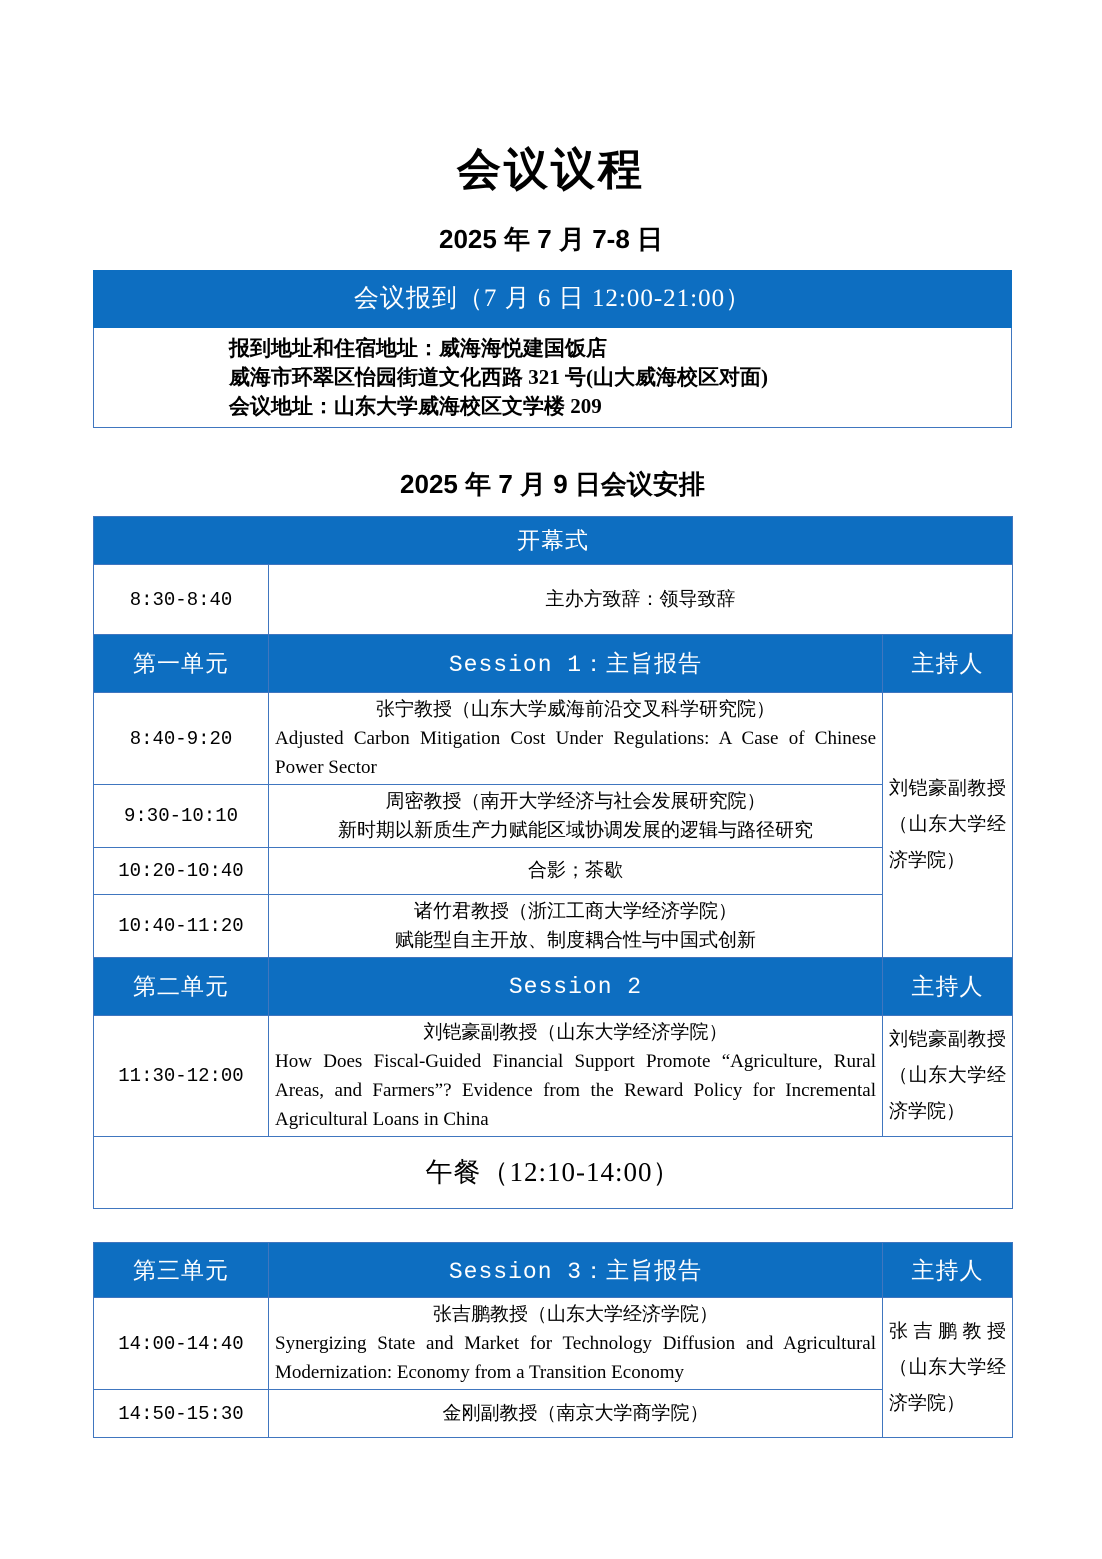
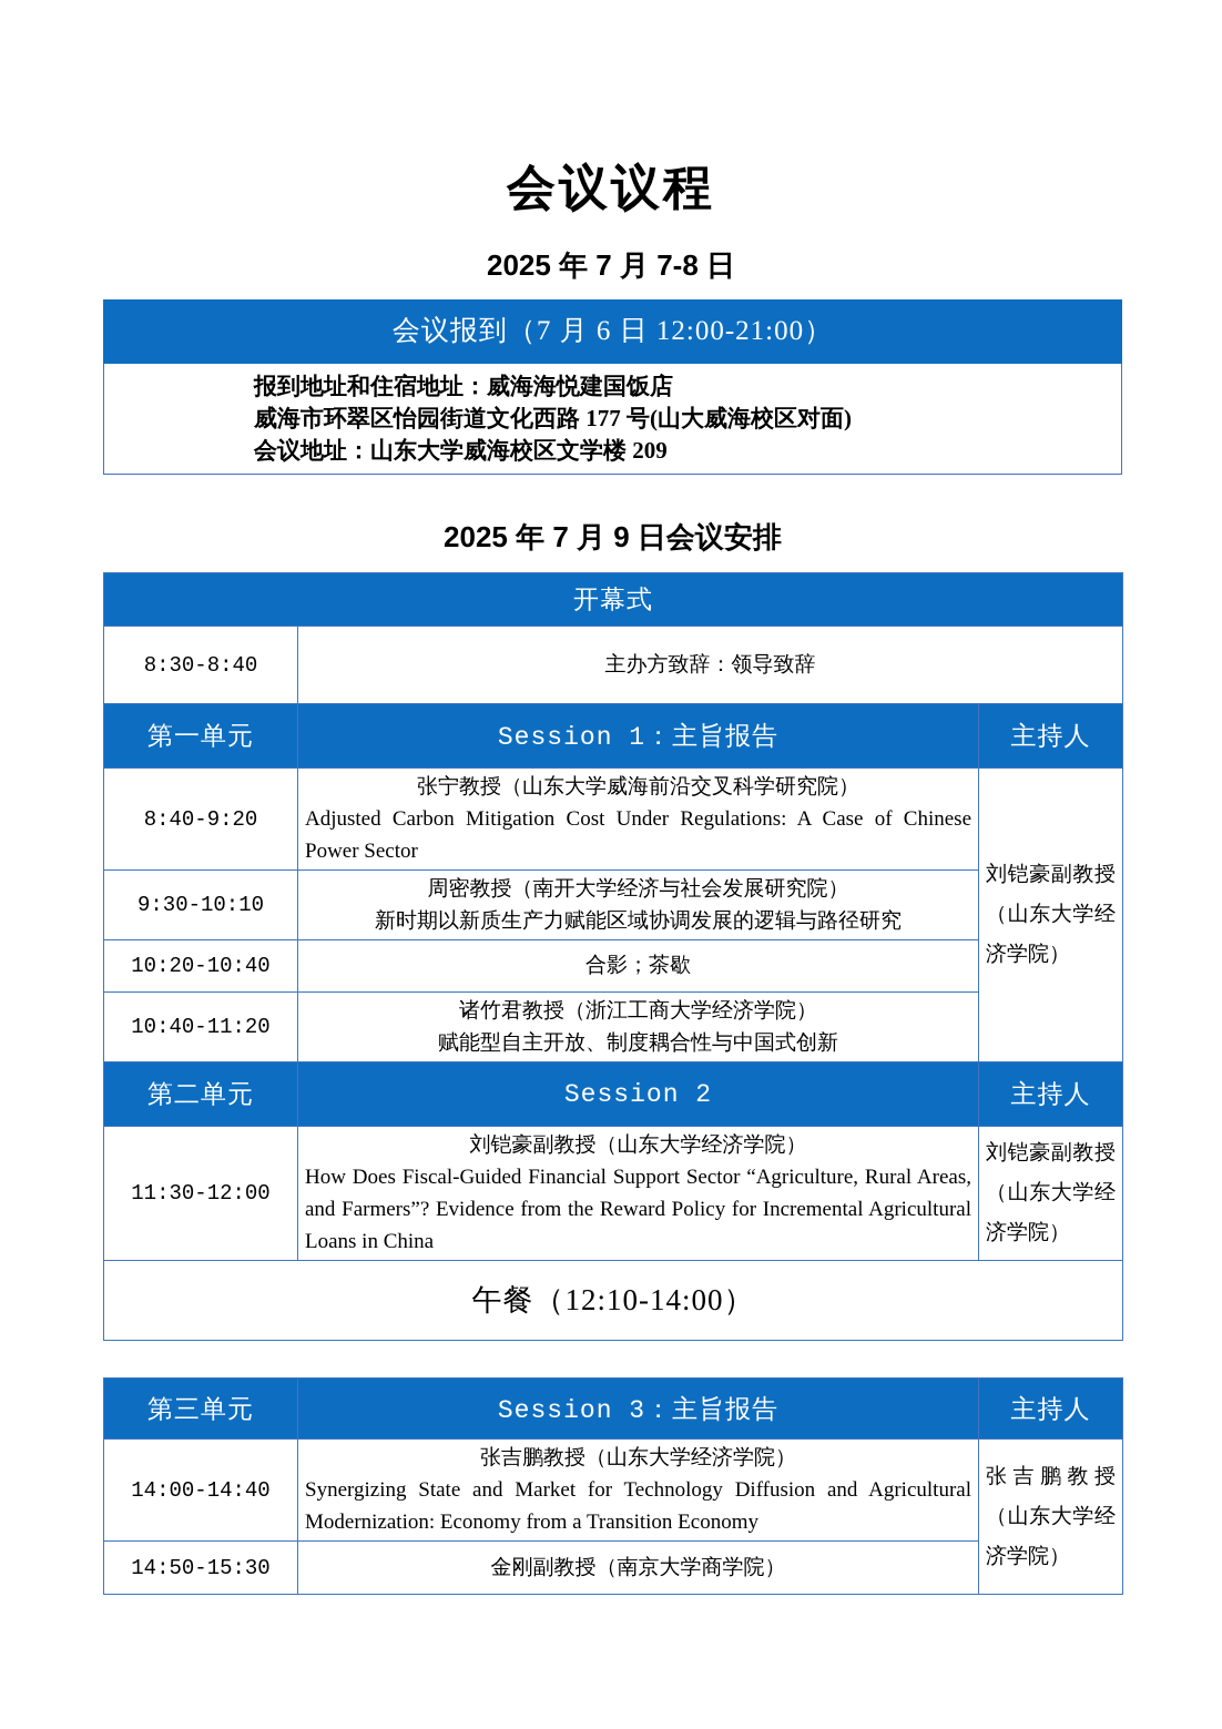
  会议议程
  2025 年 7 月 7-8 日
  会议报到（7 月 6 日 12:00-21:00）
  报到地址和住宿地址：威海海悦建国饭店
- 威海市环翠区怡园街道文化西路 321 号(山大威海校区对面)
+ 威海市环翠区怡园街道文化西路 177 号(山大威海校区对面)
  会议地址：山东大学威海校区文学楼 209
  2025 年 7 月 9 日会议安排
  开幕式
  8:30-8:40	主办方致辞：领导致辞
  第一单元	Session 1：主旨报告	主持人
  8:40-9:20	张宁教授（山东大学威海前沿交叉科学研究院） Adjusted Carbon Mitigation Cost Under Regulations: A Case of Chinese Power Sector	刘铠豪副教授（山东大学经济学院）
  9:30-10:10	周密教授（南开大学经济与社会发展研究院） 新时期以新质生产力赋能区域协调发展的逻辑与路径研究
  10:20-10:40	合影；茶歇
  10:40-11:20	诸竹君教授（浙江工商大学经济学院） 赋能型自主开放、制度耦合性与中国式创新
  第二单元	Session 2	主持人
- 11:30-12:00	刘铠豪副教授（山东大学经济学院） How Does Fiscal-Guided Financial Support Promote “Agriculture, Rural Areas, and Farmers”? Evidence from the Reward Policy for Incremental Agricultural Loans in China	刘铠豪副教授（山东大学经济学院）
+ 11:30-12:00	刘铠豪副教授（山东大学经济学院） How Does Fiscal-Guided Financial Support Sector “Agriculture, Rural Areas, and Farmers”? Evidence from the Reward Policy for Incremental Agricultural Loans in China	刘铠豪副教授（山东大学经济学院）
  午餐（12:10-14:00）
  第三单元	Session 3：主旨报告	主持人
  14:00-14:40	张吉鹏教授（山东大学经济学院） Synergizing State and Market for Technology Diffusion and Agricultural Modernization: Economy from a Transition Economy	张吉鹏教授（山东大学经济学院）
  14:50-15:30	金刚副教授（南京大学商学院）
